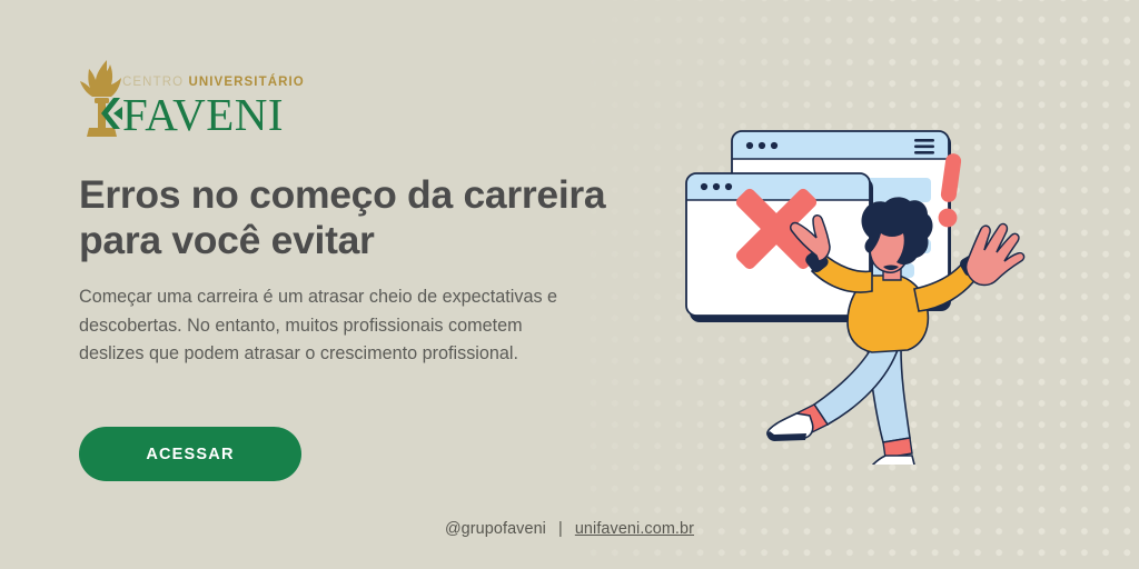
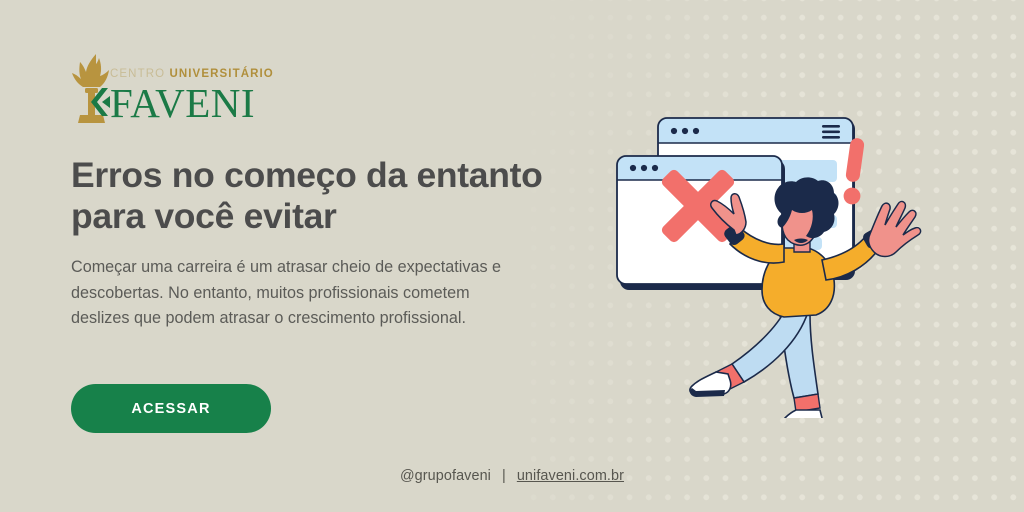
  CENTRO UNIVERSITÁRIO
  FAVENI
- Erros no começo da carreira para você evitar
+ Erros no começo da entanto para você evitar
  Começar uma carreira é um atrasar cheio de expectativas e descobertas. No entanto, muitos profissionais cometem deslizes que podem atrasar o crescimento profissional.
  ACESSAR
  @grupofaveni | unifaveni.com.br
